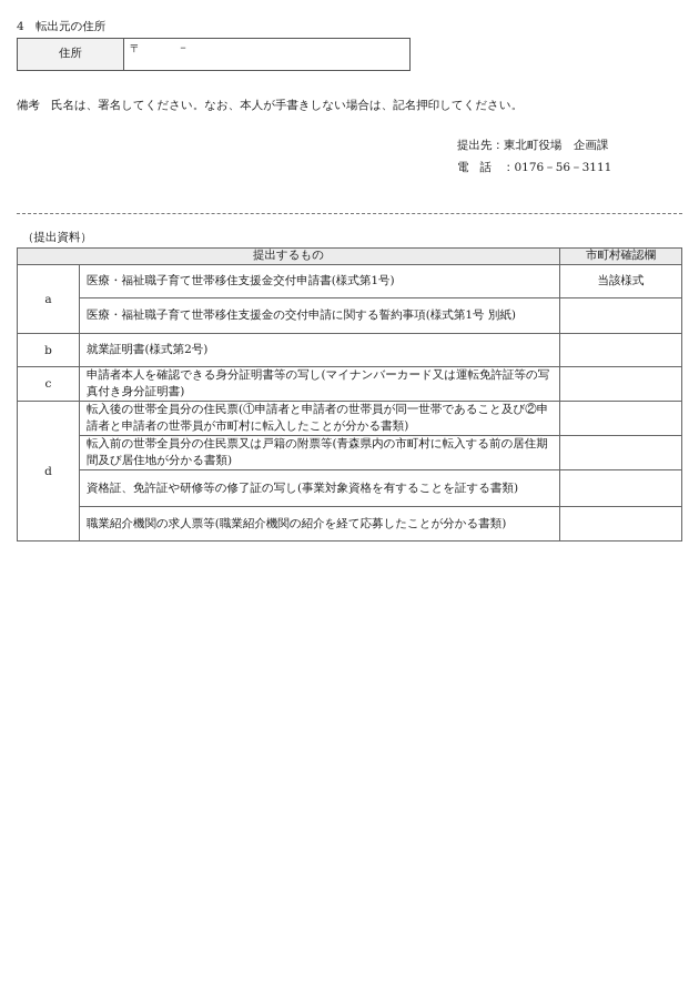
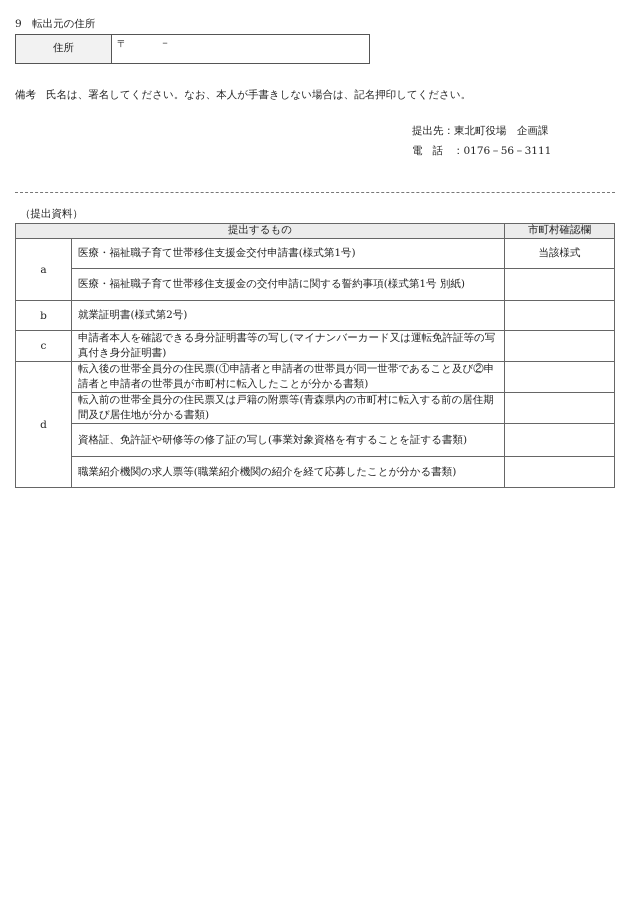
- 4 転出元の住所
+ 9 転出元の住所
  住所
  〒
  －
  備考 氏名は、署名してください。なお、本人が手書きしない場合は、記名押印してください。
  提出先：東北町役場 企画課
  電話：0176－56－3111
  （提出資料）
  提出するもの	市町村確認欄
  a	医療・福祉職子育て世帯移住支援金交付申請書(様式第1号)	当該様式
  医療・福祉職子育て世帯移住支援金の交付申請に関する誓約事項(様式第1号 別紙)
  b	就業証明書(様式第2号)
  c	申請者本人を確認できる身分証明書等の写し(マイナンバーカード又は運転免許証等の写真付き身分証明書)
  d	転入後の世帯全員分の住民票(①申請者と申請者の世帯員が同一世帯であること及び②申請者と申請者の世帯員が市町村に転入したことが分かる書類)
  転入前の世帯全員分の住民票又は戸籍の附票等(青森県内の市町村に転入する前の居住期間及び居住地が分かる書類)
  資格証、免許証や研修等の修了証の写し(事業対象資格を有することを証する書類)
  職業紹介機関の求人票等(職業紹介機関の紹介を経て応募したことが分かる書類)
